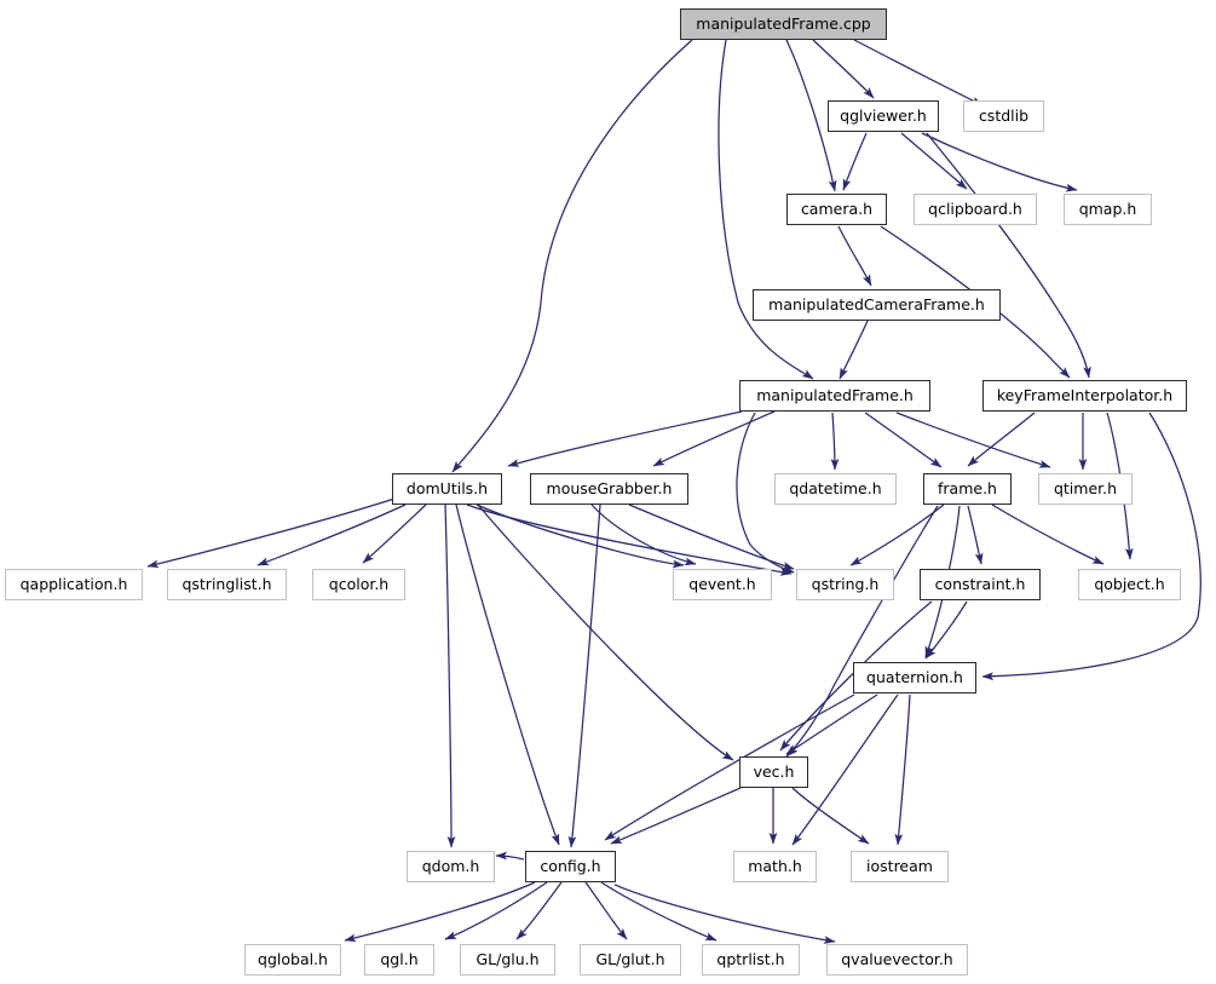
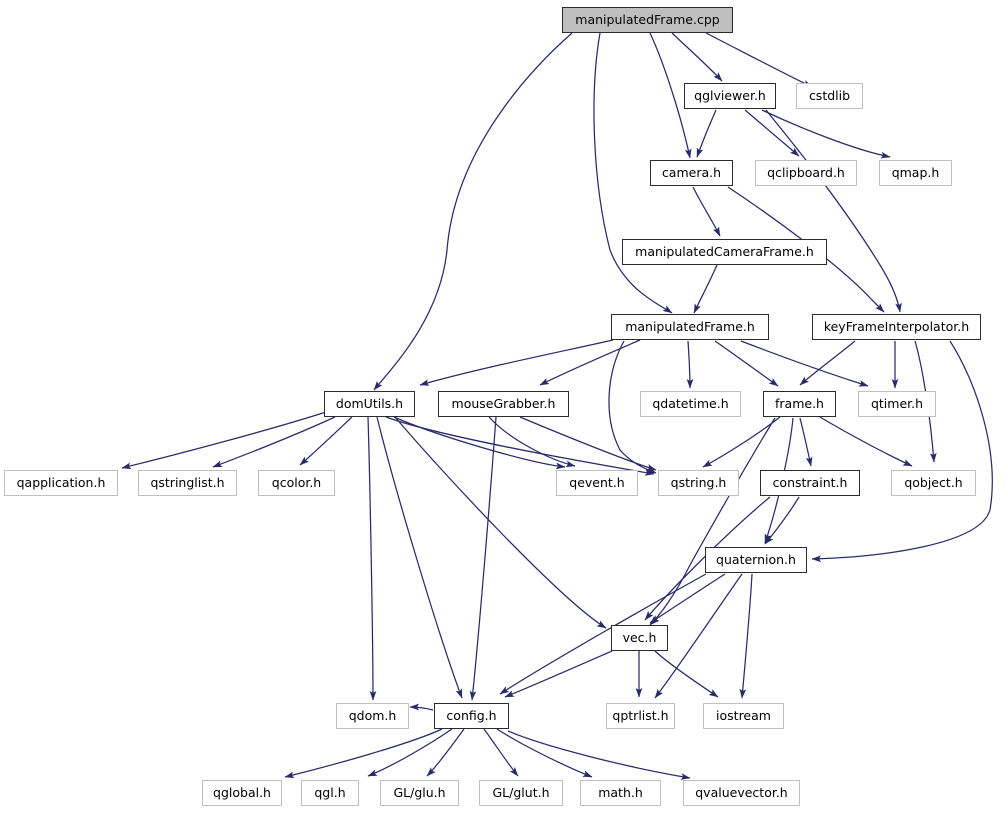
  manipulatedFrame.cpp
  qglviewer.h
  cstdlib
  camera.h
  qclipboard.h
  qmap.h
  manipulatedCameraFrame.h
  manipulatedFrame.h
  keyFrameInterpolator.h
  domUtils.h
  mouseGrabber.h
  qdatetime.h
  frame.h
  qtimer.h
  qapplication.h
  qstringlist.h
  qcolor.h
  qevent.h
  qstring.h
  constraint.h
  qobject.h
  quaternion.h
  vec.h
  qdom.h
  config.h
- math.h
+ qptrlist.h
  iostream
  qglobal.h
  qgl.h
  GL/glu.h
  GL/glut.h
- qptrlist.h
+ math.h
  qvaluevector.h
